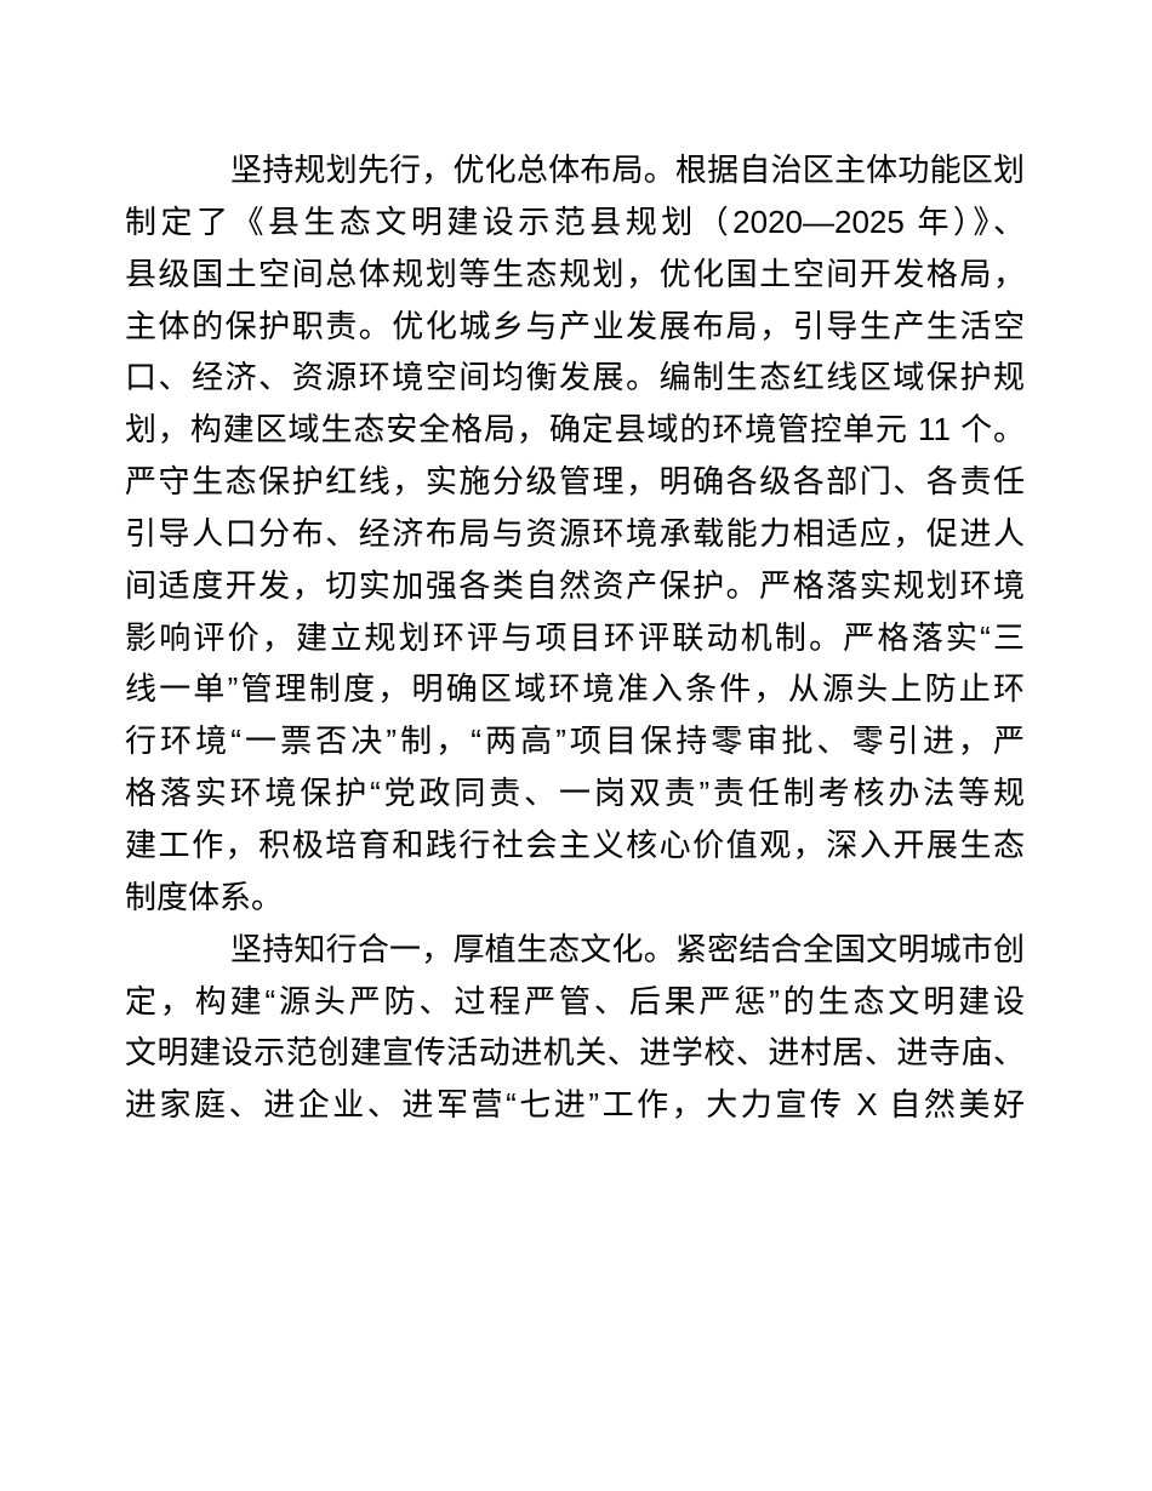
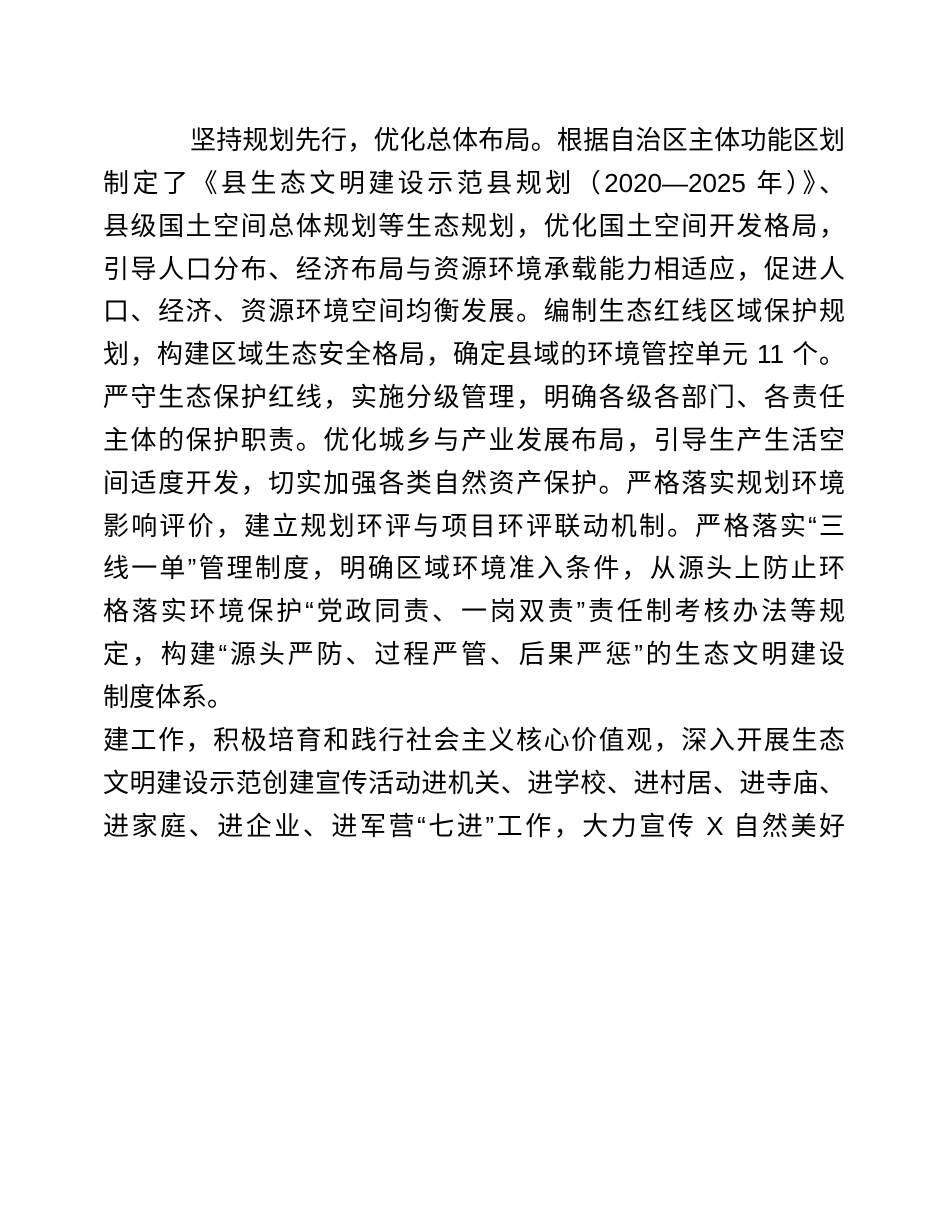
  坚持规划先行，优化总体布局。根据自治区主体功能区划
  制定了《县生态文明建设示范县规划（2020—2025 年）》、
  县级国土空间总体规划等生态规划，优化国土空间开发格局，
- 主体的保护职责。优化城乡与产业发展布局，引导生产生活空
+ 引导人口分布、经济布局与资源环境承载能力相适应，促进人
  口、经济、资源环境空间均衡发展。编制生态红线区域保护规
  划，构建区域生态安全格局，确定县域的环境管控单元 11 个。
  严守生态保护红线，实施分级管理，明确各级各部门、各责任
- 引导人口分布、经济布局与资源环境承载能力相适应，促进人
+ 主体的保护职责。优化城乡与产业发展布局，引导生产生活空
  间适度开发，切实加强各类自然资产保护。严格落实规划环境
  影响评价，建立规划环评与项目环评联动机制。严格落实“三
  线一单”管理制度，明确区域环境准入条件，从源头上防止环
- 行环境“一票否决”制，“两高”项目保持零审批、零引进，严
  格落实环境保护“党政同责、一岗双责”责任制考核办法等规
- 建工作，积极培育和践行社会主义核心价值观，深入开展生态
+ 定，构建“源头严防、过程严管、后果严惩”的生态文明建设
  制度体系。
- 坚持知行合一，厚植生态文化。紧密结合全国文明城市创
- 定，构建“源头严防、过程严管、后果严惩”的生态文明建设
+ 建工作，积极培育和践行社会主义核心价值观，深入开展生态
  文明建设示范创建宣传活动进机关、进学校、进村居、进寺庙、
  进家庭、进企业、进军营“七进”工作，大力宣传 X 自然美好
